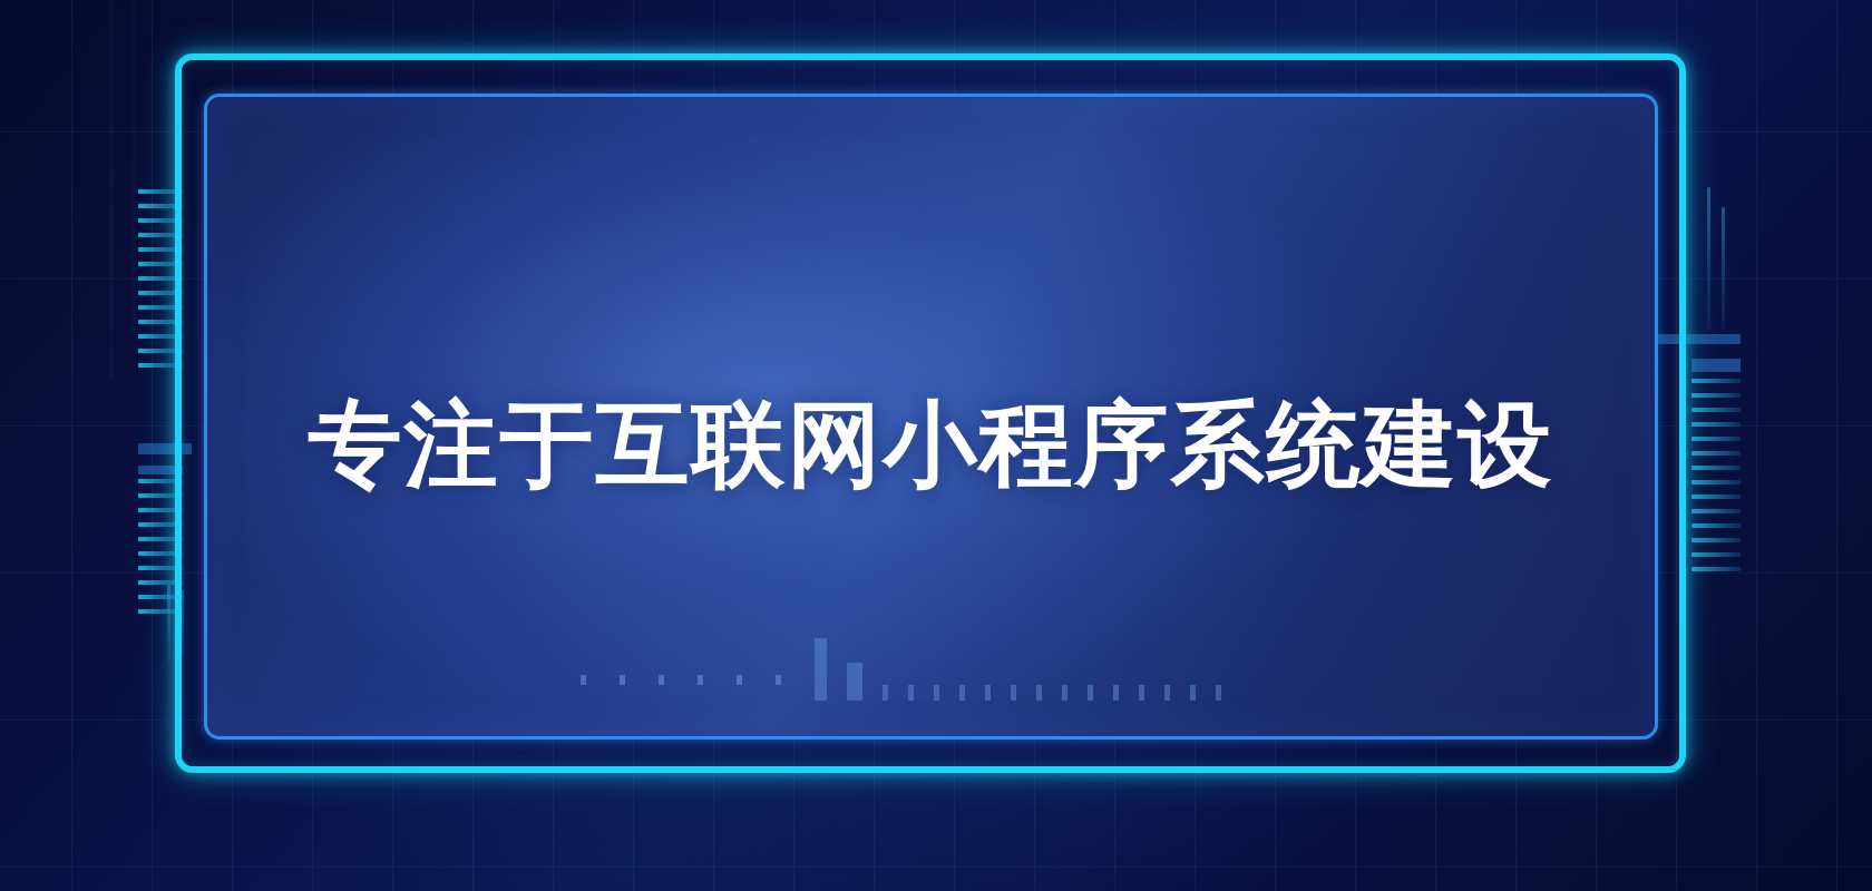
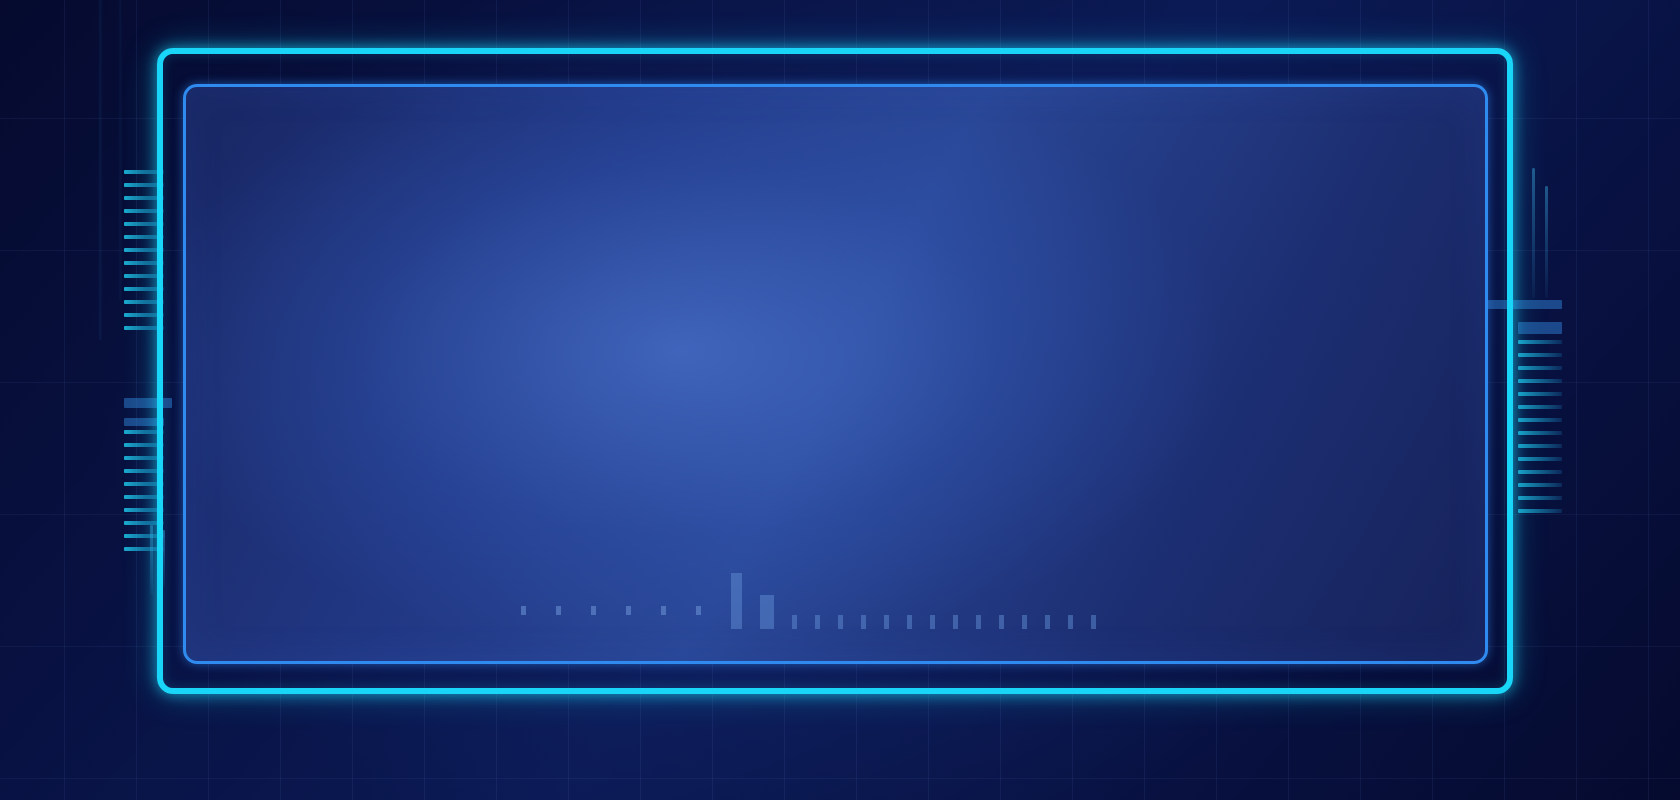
- 专注于互联网小程序系统建设
